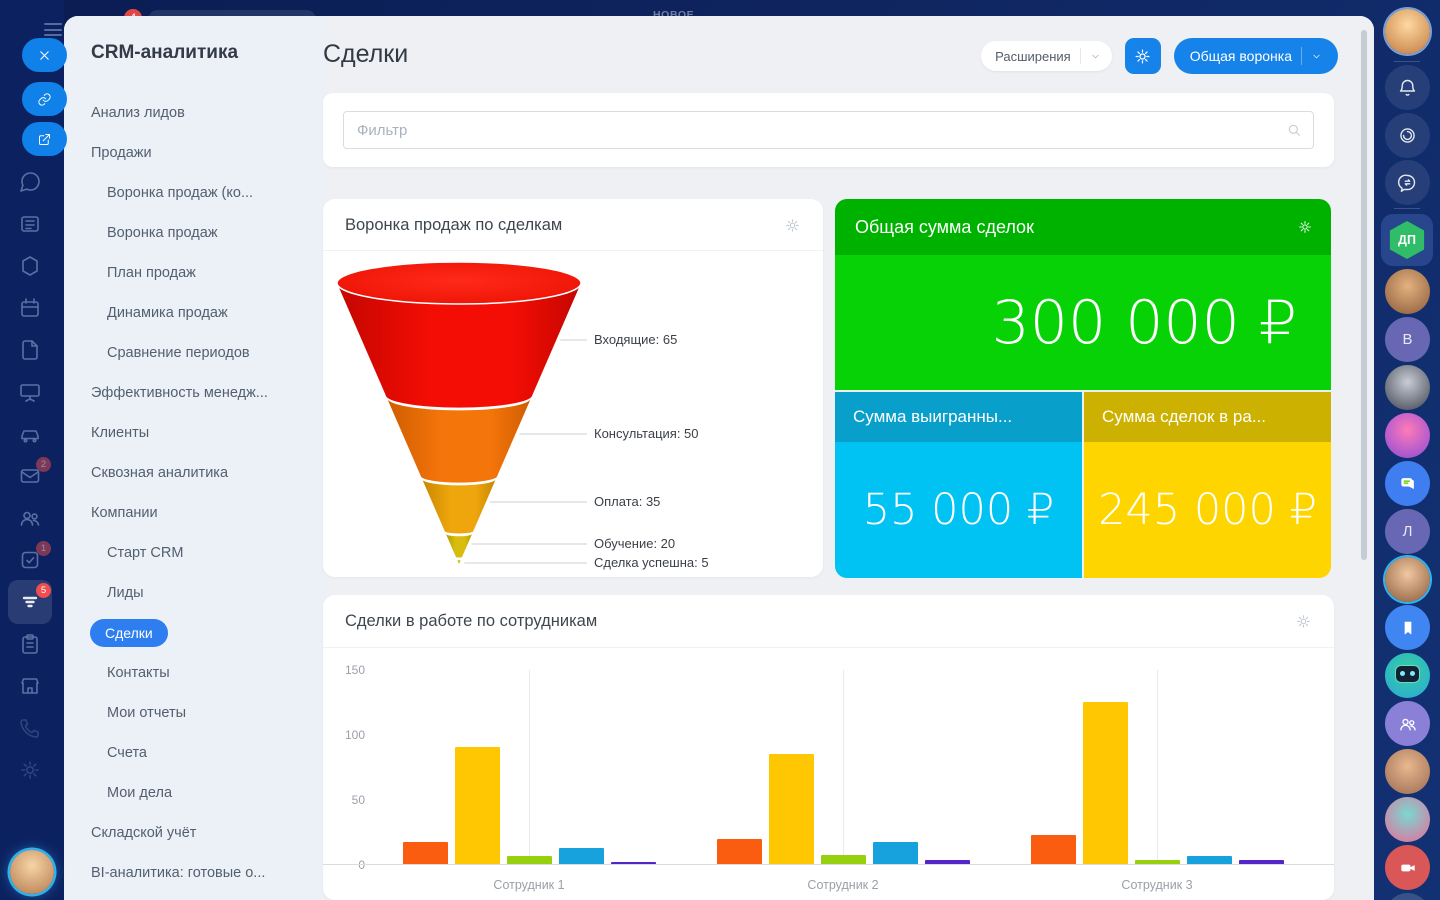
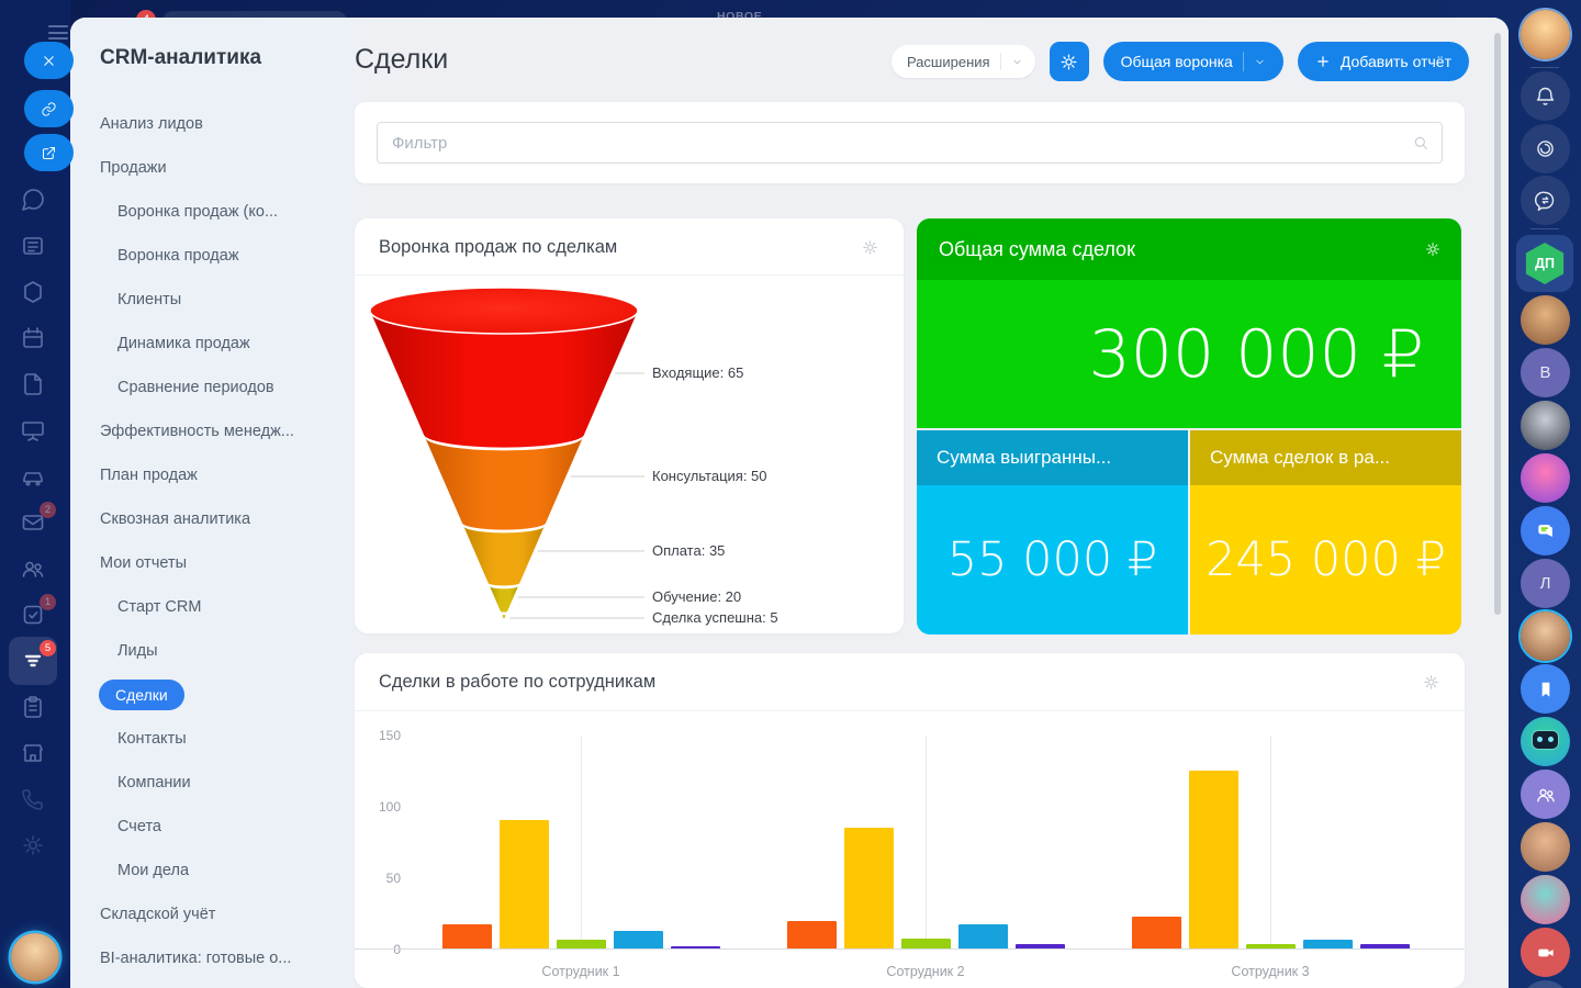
  НОВОЕ
  2
  1
  5
  CRM-аналитика
  Анализ лидов
  Продажи
  Воронка продаж (ко...
  Воронка продаж
- План продаж
+ Клиенты
  Динамика продаж
  Сравнение периодов
  Эффективность менедж...
- Клиенты
+ План продаж
  Сквозная аналитика
- Компании
+ Мои отчеты
  Старт CRM
  Лиды
  Сделки
  Контакты
- Мои отчеты
+ Компании
  Счета
  Мои дела
  Складской учёт
  BI-аналитика: готовые о...
  Сделки
  Расширения
  Общая воронка
+ Добавить отчёт
  Фильтр
  Воронка продаж по сделкам
  Входящие: 65
  Консультация: 50
  Оплата: 35
  Обучение: 20
  Сделка успешна: 5
  Общая сумма сделок
  300 000 ₽
  Сумма выигранны...
  55 000 ₽
  Сумма сделок в ра...
  245 000 ₽
  Сделки в работе по сотрудникам
  150
  100
  50
  0
  Сотрудник 1
  Сотрудник 2
  Сотрудник 3
  ДП
  В
  Л
